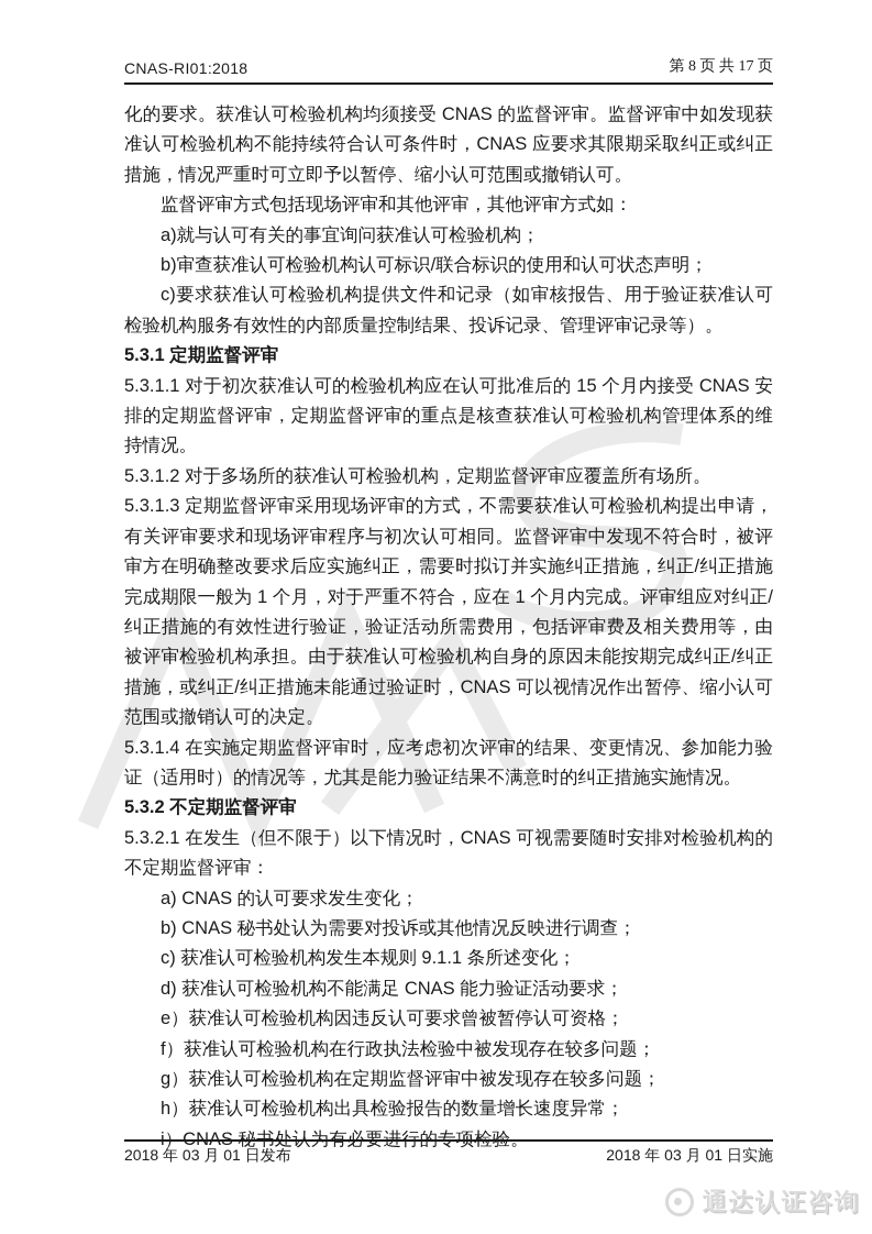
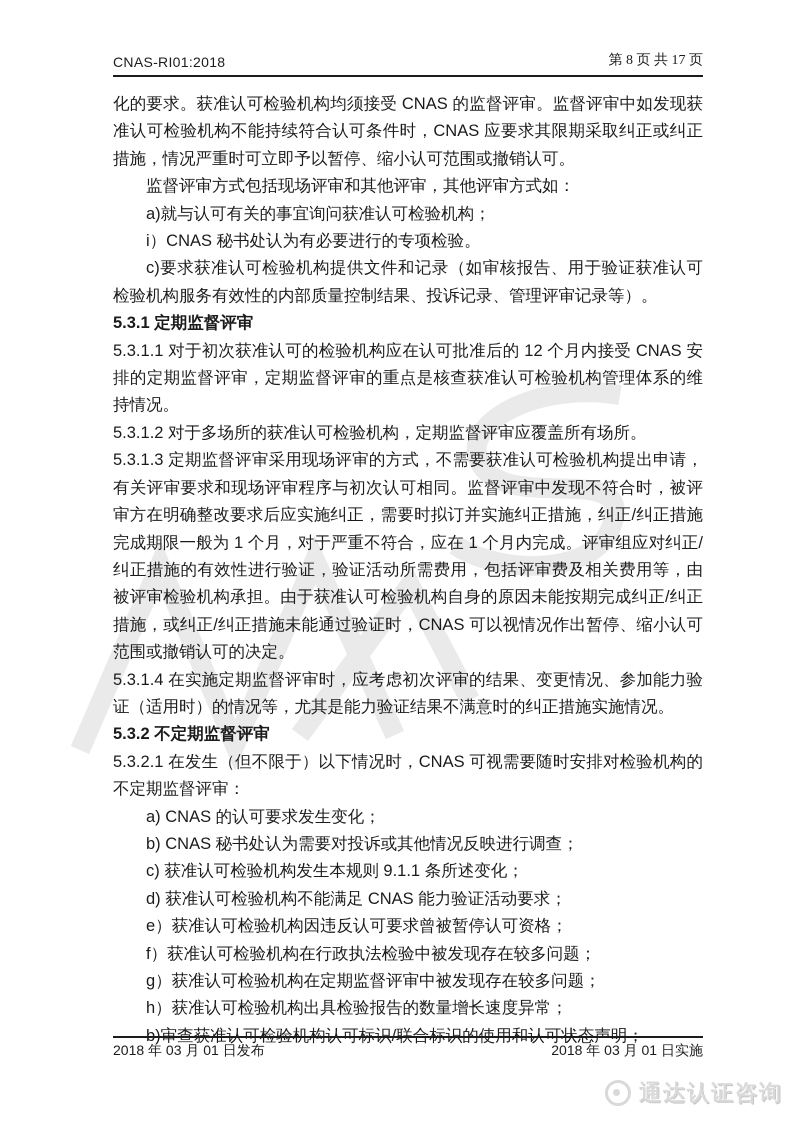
  CNAS-RI01:2018
  第 8 页 共 17 页
  化的要求。获准认可检验机构均须接受 CNAS 的监督评审。监督评审中如发现获准认可检验机构不能持续符合认可条件时，CNAS 应要求其限期采取纠正或纠正措施，情况严重时可立即予以暂停、缩小认可范围或撤销认可。
  监督评审方式包括现场评审和其他评审，其他评审方式如：
  a)就与认可有关的事宜询问获准认可检验机构；
- b)审查获准认可检验机构认可标识/联合标识的使用和认可状态声明；
+ i）CNAS 秘书处认为有必要进行的专项检验。
  c)要求获准认可检验机构提供文件和记录（如审核报告、用于验证获准认可检验机构服务有效性的内部质量控制结果、投诉记录、管理评审记录等）。
  5.3.1 定期监督评审
- 5.3.1.1 对于初次获准认可的检验机构应在认可批准后的 15 个月内接受 CNAS 安排的定期监督评审，定期监督评审的重点是核查获准认可检验机构管理体系的维持情况。
+ 5.3.1.1 对于初次获准认可的检验机构应在认可批准后的 12 个月内接受 CNAS 安排的定期监督评审，定期监督评审的重点是核查获准认可检验机构管理体系的维持情况。
  5.3.1.2 对于多场所的获准认可检验机构，定期监督评审应覆盖所有场所。
  5.3.1.3 定期监督评审采用现场评审的方式，不需要获准认可检验机构提出申请，有关评审要求和现场评审程序与初次认可相同。监督评审中发现不符合时，被评审方在明确整改要求后应实施纠正，需要时拟订并实施纠正措施，纠正/纠正措施完成期限一般为 1 个月，对于严重不符合，应在 1 个月内完成。评审组应对纠正/纠正措施的有效性进行验证，验证活动所需费用，包括评审费及相关费用等，由被评审检验机构承担。由于获准认可检验机构自身的原因未能按期完成纠正/纠正措施，或纠正/纠正措施未能通过验证时，CNAS 可以视情况作出暂停、缩小认可范围或撤销认可的决定。
  5.3.1.4 在实施定期监督评审时，应考虑初次评审的结果、变更情况、参加能力验证（适用时）的情况等，尤其是能力验证结果不满意时的纠正措施实施情况。
  5.3.2 不定期监督评审
  5.3.2.1 在发生（但不限于）以下情况时，CNAS 可视需要随时安排对检验机构的不定期监督评审：
  a) CNAS 的认可要求发生变化；
  b) CNAS 秘书处认为需要对投诉或其他情况反映进行调查；
  c) 获准认可检验机构发生本规则 9.1.1 条所述变化；
  d) 获准认可检验机构不能满足 CNAS 能力验证活动要求；
  e）获准认可检验机构因违反认可要求曾被暂停认可资格；
  f）获准认可检验机构在行政执法检验中被发现存在较多问题；
  g）获准认可检验机构在定期监督评审中被发现存在较多问题；
  h）获准认可检验机构出具检验报告的数量增长速度异常；
- i）CNAS 秘书处认为有必要进行的专项检验。
+ b)审查获准认可检验机构认可标识/联合标识的使用和认可状态声明；
  2018 年 03 月 01 日发布
  2018 年 03 月 01 日实施
  通达认证咨询
